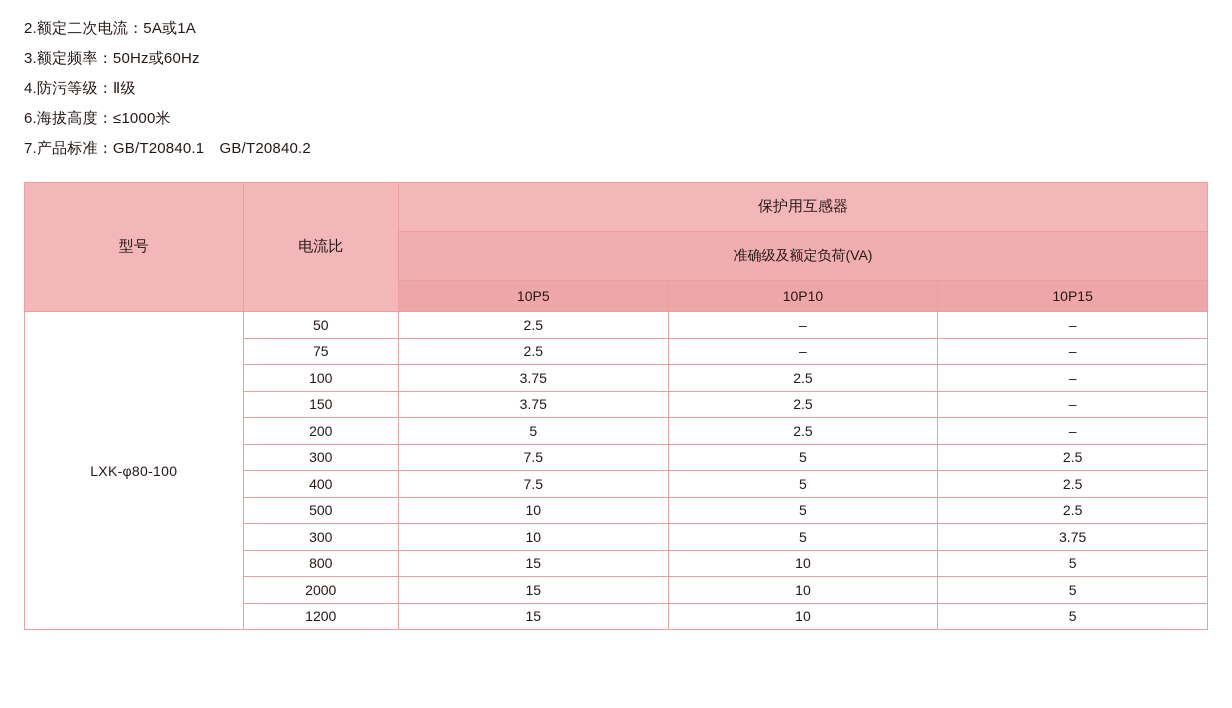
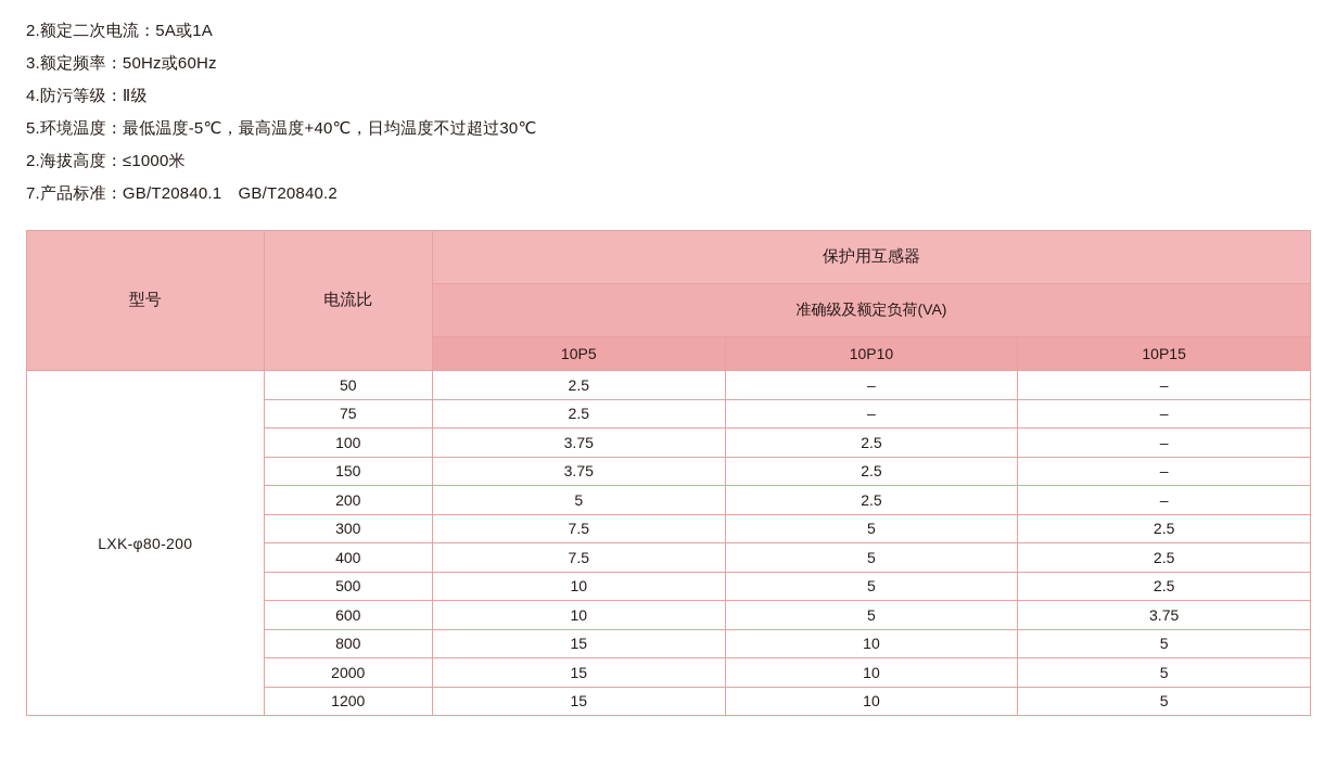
  2.额定二次电流：5A或1A
  3.额定频率：50Hz或60Hz
  4.防污等级：Ⅱ级
+ 5.环境温度：最低温度-5℃，最高温度+40℃，日均温度不过超过30℃
- 6.海拔高度：≤1000米
+ 2.海拔高度：≤1000米
  7.产品标准：GB/T20840.1 GB/T20840.2
  型号	电流比	保护用互感器
  准确级及额定负荷(VA)
  10P5	10P10	10P15
- LXK-φ80-100	50	2.5	–	–
+ LXK-φ80-200	50	2.5	–	–
  75	2.5	–	–
  100	3.75	2.5	–
  150	3.75	2.5	–
  200	5	2.5	–
  300	7.5	5	2.5
  400	7.5	5	2.5
  500	10	5	2.5
- 300	10	5	3.75
+ 600	10	5	3.75
  800	15	10	5
  2000	15	10	5
  1200	15	10	5
